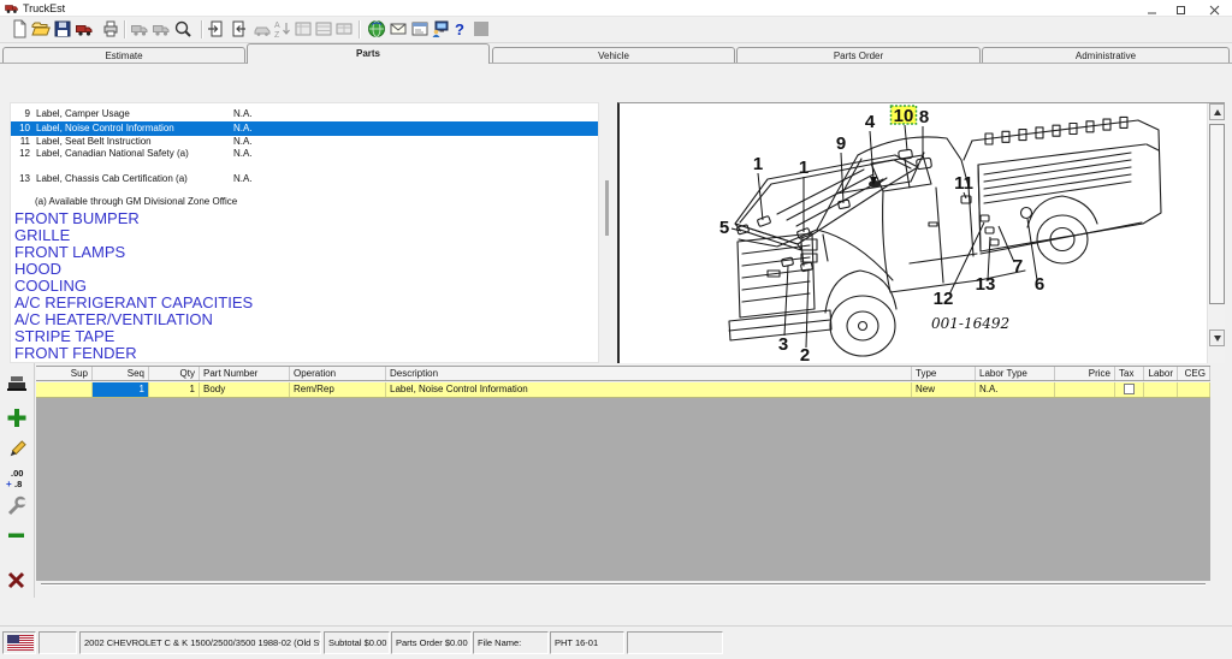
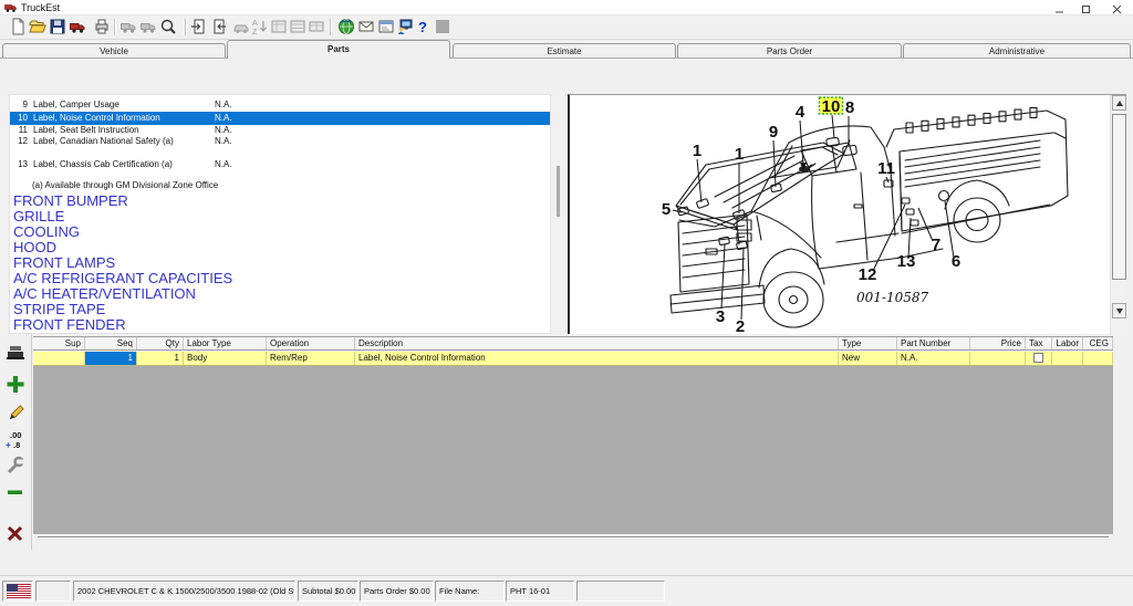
  TruckEst
  ?
- Estimate
+ Vehicle
  Parts
- Vehicle
+ Estimate
  Parts Order
  Administrative
  9 Label, Camper Usage
  N.A.
  10 Label, Noise Control Information
  N.A.
  11 Label, Seat Belt Instruction
  N.A.
  12 Label, Canadian National Safety (a)
  N.A.
  13 Label, Chassis Cab Certification (a)
  N.A.
  (a) Available through GM Divisional Zone Office
  FRONT BUMPER
  GRILLE
- FRONT LAMPS
+ COOLING
  HOOD
- COOLING
+ FRONT LAMPS
  A/C REFRIGERANT CAPACITIES
  A/C HEATER/VENTILATION
  STRIPE TAPE
  FRONT FENDER
  1
  1
  9
  4
  10
  8
  11
  5
  3
  2
  12
  13
  7
  6
- 001-16492
+ 001-10587
  .00
  +
  .8
  Sup
  Seq
  Qty
- Part Number
+ Labor Type
  Operation
  Description
  Type
- Labor Type
+ Part Number
  Price
  Tax
  Labor
  CEG
  1
  1
  Body
  Rem/Rep
  Label, Noise Control Information
  New
  N.A.
  2002 CHEVROLET C & K 1500/2500/3500 1988-02 (Old St
  Subtotal $0.00
  Parts Order $0.00
  File Name:
  PHT 16-01
